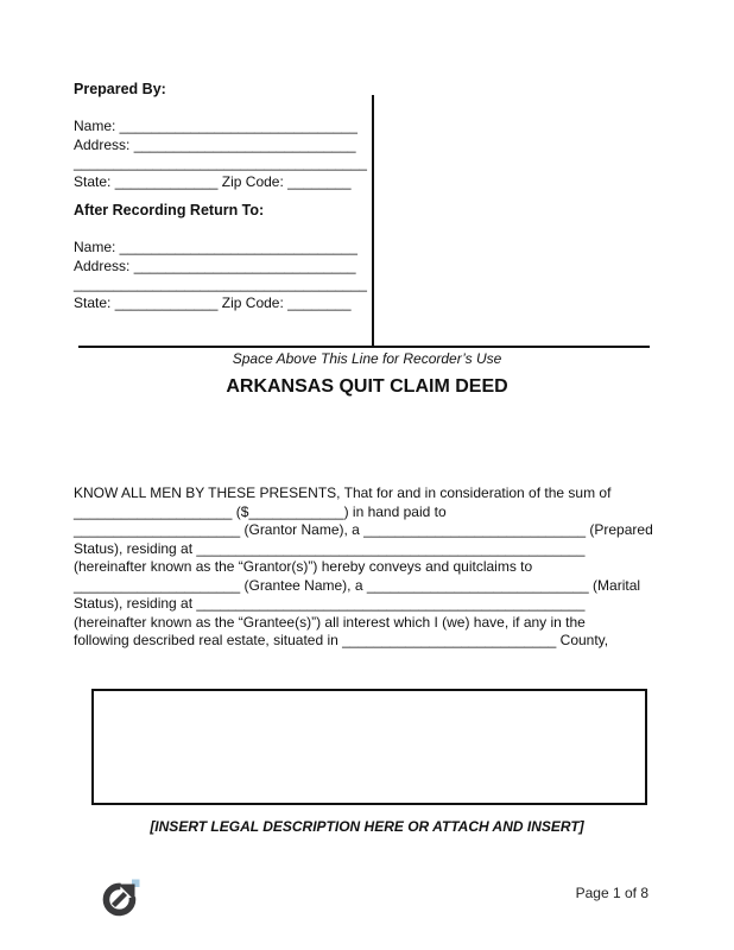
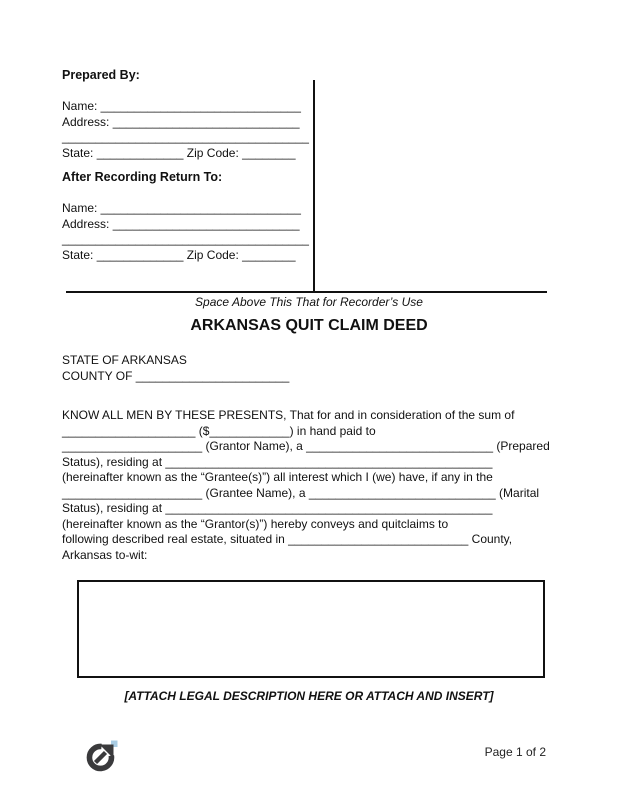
  Prepared By:
  Name: ______________________________
  Address: ____________________________
  _____________________________________
  State: _____________ Zip Code: ________
  After Recording Return To:
  Name: ______________________________
  Address: ____________________________
  _____________________________________
  State: _____________ Zip Code: ________
- Space Above This Line for Recorder’s Use
+ Space Above This That for Recorder’s Use
  ARKANSAS QUIT CLAIM DEED
+ STATE OF ARKANSAS
+ COUNTY OF _______________________
  KNOW ALL MEN BY THESE PRESENTS, That for and in consideration of the sum of
  ____________________ ($____________) in hand paid to
  _____________________ (Grantor Name), a ____________________________ (Prepared
  Status), residing at _________________________________________________
- (hereinafter known as the “Grantor(s)”) hereby conveys and quitclaims to
+ (hereinafter known as the “Grantee(s)”) all interest which I (we) have, if any in the
  _____________________ (Grantee Name), a ____________________________ (Marital
  Status), residing at _________________________________________________
- (hereinafter known as the “Grantee(s)”) all interest which I (we) have, if any in the
+ (hereinafter known as the “Grantor(s)”) hereby conveys and quitclaims to
  following described real estate, situated in ___________________________ County,
+ Arkansas to-wit:
- [INSERT LEGAL DESCRIPTION HERE OR ATTACH AND INSERT]
+ [ATTACH LEGAL DESCRIPTION HERE OR ATTACH AND INSERT]
- Page 1 of 8
+ Page 1 of 2
